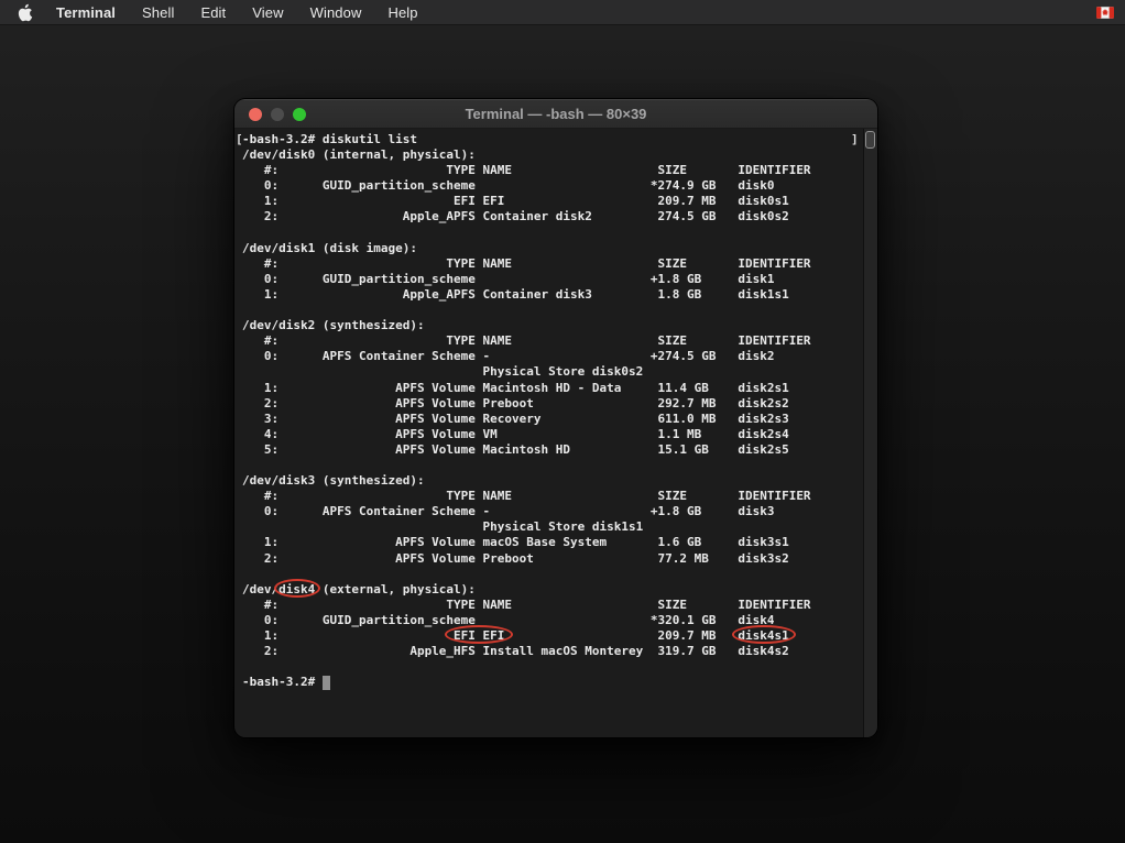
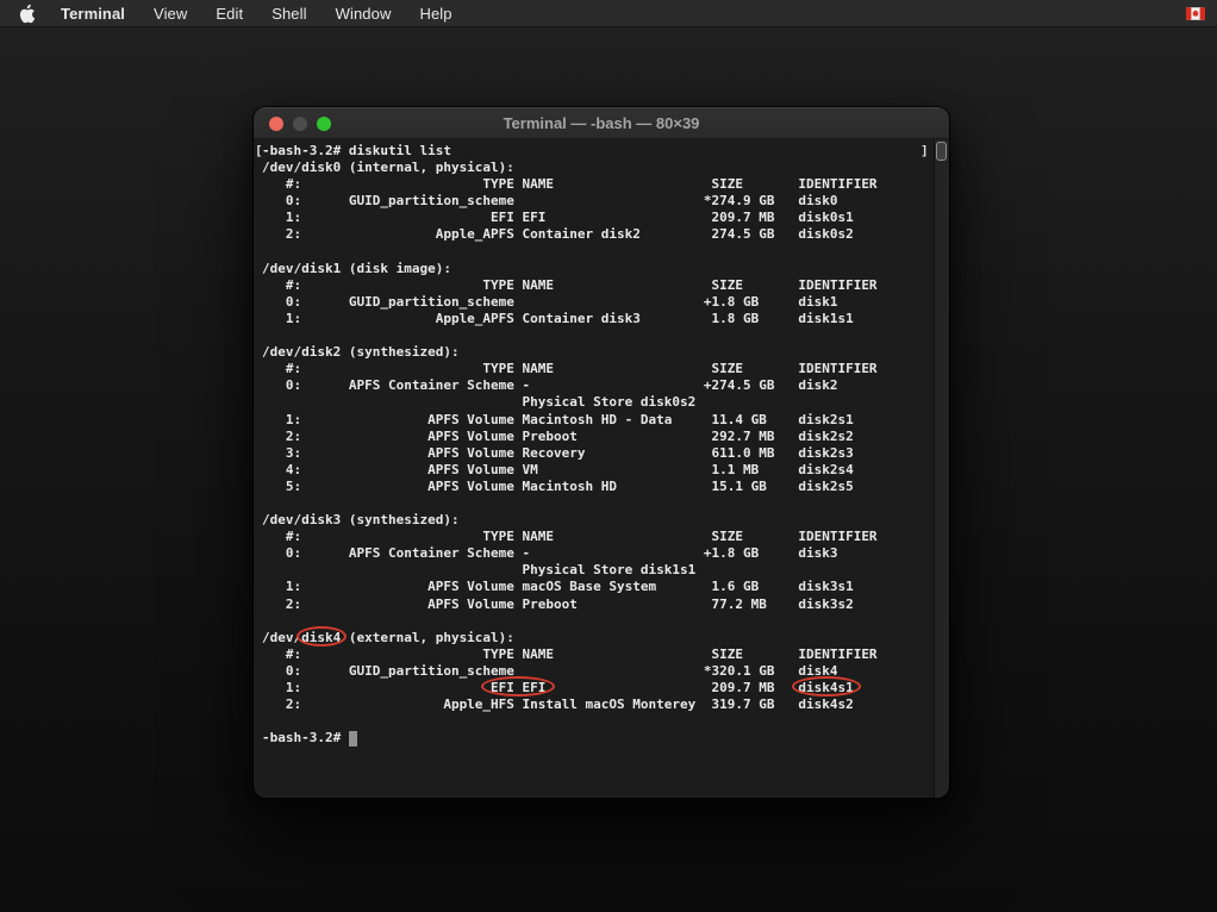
  Terminal
- Shell
+ View
  Edit
- View
+ Shell
  Window
  Help
  Terminal — -bash — 80×39
  -bash-3.2# diskutil list
  /dev/disk0 (internal, physical):
  #: TYPE NAME SIZE IDENTIFIER
  0: GUID_partition_scheme *274.9 GB disk0
  1: EFI EFI 209.7 MB disk0s1
  2: Apple_APFS Container disk2 274.5 GB disk0s2
  /dev/disk1 (disk image):
  #: TYPE NAME SIZE IDENTIFIER
  0: GUID_partition_scheme +1.8 GB disk1
  1: Apple_APFS Container disk3 1.8 GB disk1s1
  /dev/disk2 (synthesized):
  #: TYPE NAME SIZE IDENTIFIER
  0: APFS Container Scheme - +274.5 GB disk2
  Physical Store disk0s2
  1: APFS Volume Macintosh HD - Data 11.4 GB disk2s1
  2: APFS Volume Preboot 292.7 MB disk2s2
  3: APFS Volume Recovery 611.0 MB disk2s3
  4: APFS Volume VM 1.1 MB disk2s4
  5: APFS Volume Macintosh HD 15.1 GB disk2s5
  /dev/disk3 (synthesized):
  #: TYPE NAME SIZE IDENTIFIER
  0: APFS Container Scheme - +1.8 GB disk3
  Physical Store disk1s1
  1: APFS Volume macOS Base System 1.6 GB disk3s1
  2: APFS Volume Preboot 77.2 MB disk3s2
  /dev/disk4 (external, physical):
  #: TYPE NAME SIZE IDENTIFIER
  0: GUID_partition_scheme *320.1 GB disk4
  1: EFI EFI 209.7 MB disk4s1
  2: Apple_HFS Install macOS Monterey 319.7 GB disk4s2
  -bash-3.2#
  [
  ]
